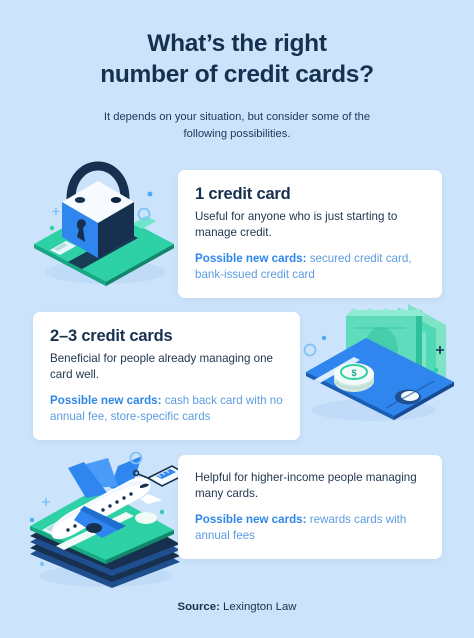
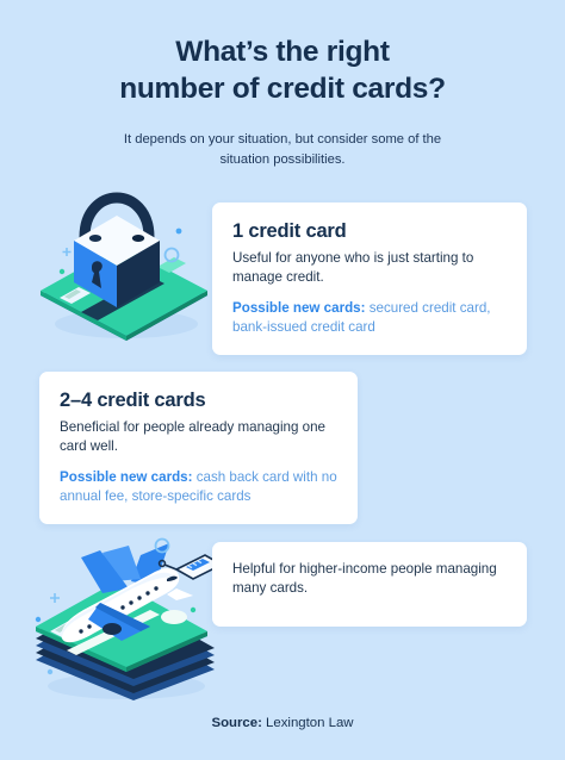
  What’s the right
  number of credit cards?
- It depends on your situation, but consider some of the following possibilities.
+ It depends on your situation, but consider some of the situation possibilities.
  1 credit card
  Useful for anyone who is just starting to manage credit.
  Possible new cards: secured credit card, bank-issued credit card
- 2–3 credit cards
+ 2–4 credit cards
  Beneficial for people already managing one card well.
  Possible new cards: cash back card with no annual fee, store-specific cards
- $
  Helpful for higher-income people managing many cards.
- Possible new cards: rewards cards with annual fees
  Source: Lexington Law
